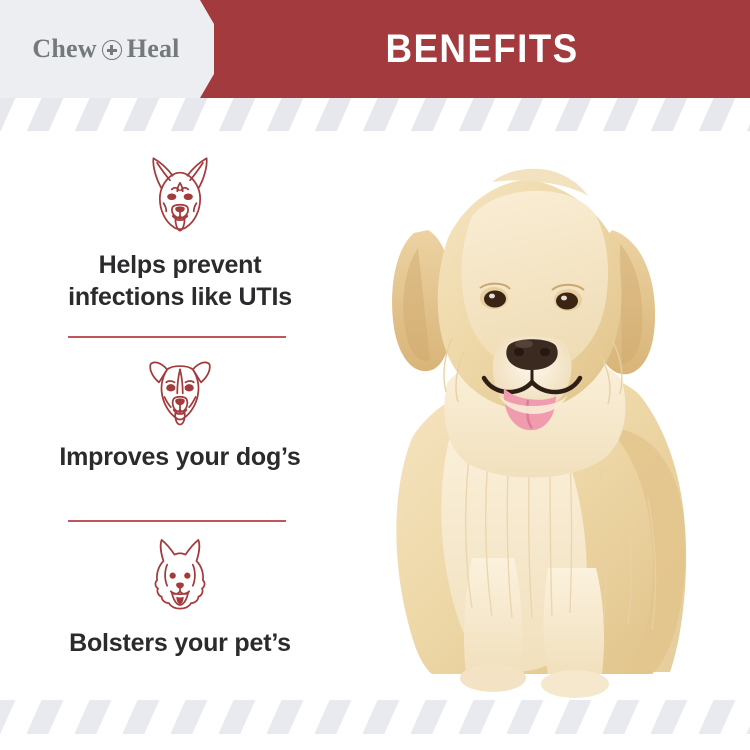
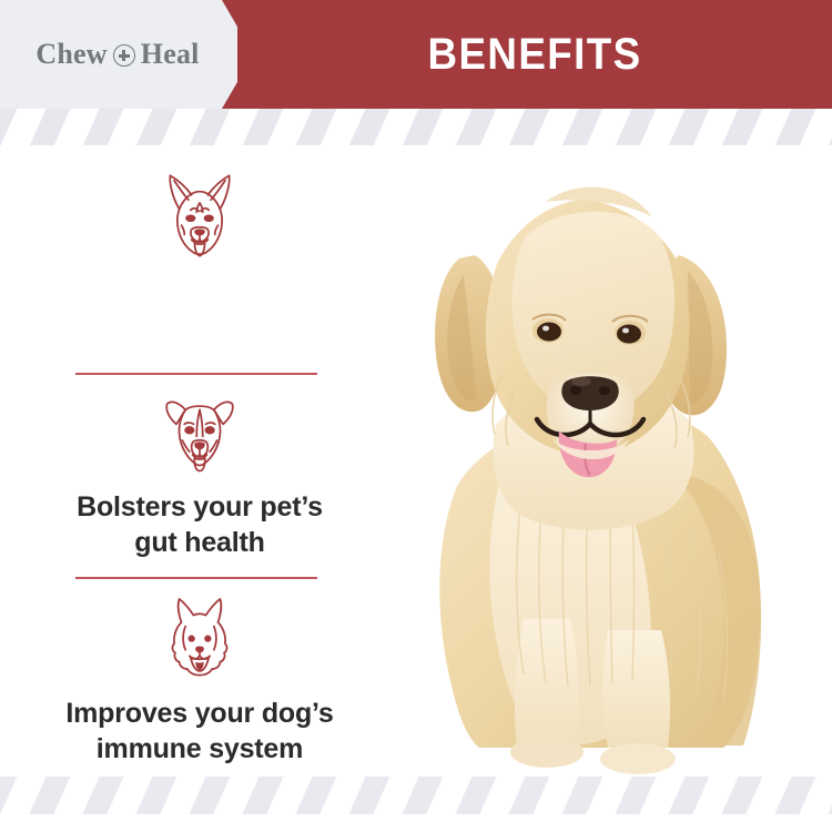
  Chew
  Heal
  BENEFITS
- Helps prevent
- infections like UTIs
- Improves your dog’s
+ Bolsters your pet’s
+ gut health
- Bolsters your pet’s
+ Improves your dog’s
+ immune system
